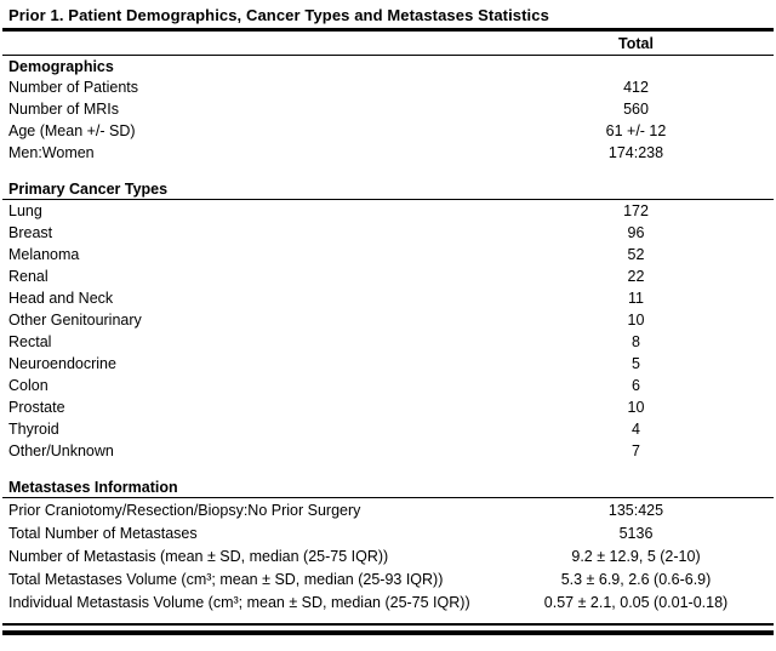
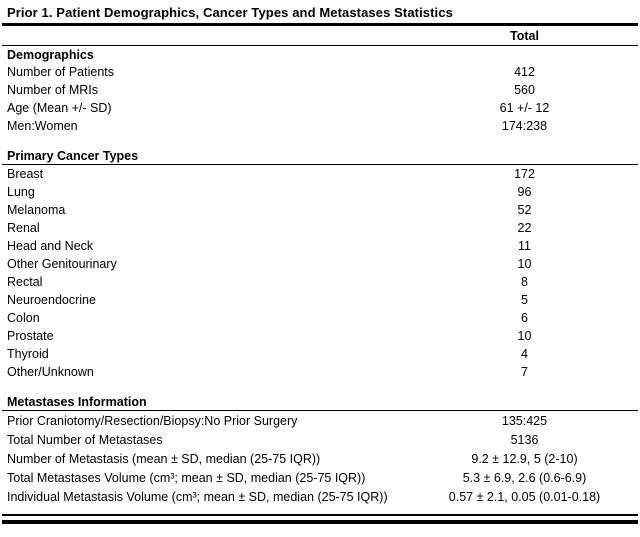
  Prior 1. Patient Demographics, Cancer Types and Metastases Statistics
  Total
  Demographics
  Number of Patients
  412
  Number of MRIs
  560
  Age (Mean +/- SD)
  61 +/- 12
  Men:Women
  174:238
  Primary Cancer Types
- Lung
+ Breast
  172
- Breast
+ Lung
  96
  Melanoma
  52
  Renal
  22
  Head and Neck
  11
  Other Genitourinary
  10
  Rectal
  8
  Neuroendocrine
  5
  Colon
  6
  Prostate
  10
  Thyroid
  4
  Other/Unknown
  7
  Metastases Information
  Prior Craniotomy/Resection/Biopsy:No Prior Surgery
  135:425
  Total Number of Metastases
  5136
  Number of Metastasis (mean ± SD, median (25-75 IQR))
  9.2 ± 12.9, 5 (2-10)
- Total Metastases Volume (cm³; mean ± SD, median (25-93 IQR))
+ Total Metastases Volume (cm³; mean ± SD, median (25-75 IQR))
  5.3 ± 6.9, 2.6 (0.6-6.9)
  Individual Metastasis Volume (cm³; mean ± SD, median (25-75 IQR))
  0.57 ± 2.1, 0.05 (0.01-0.18)
